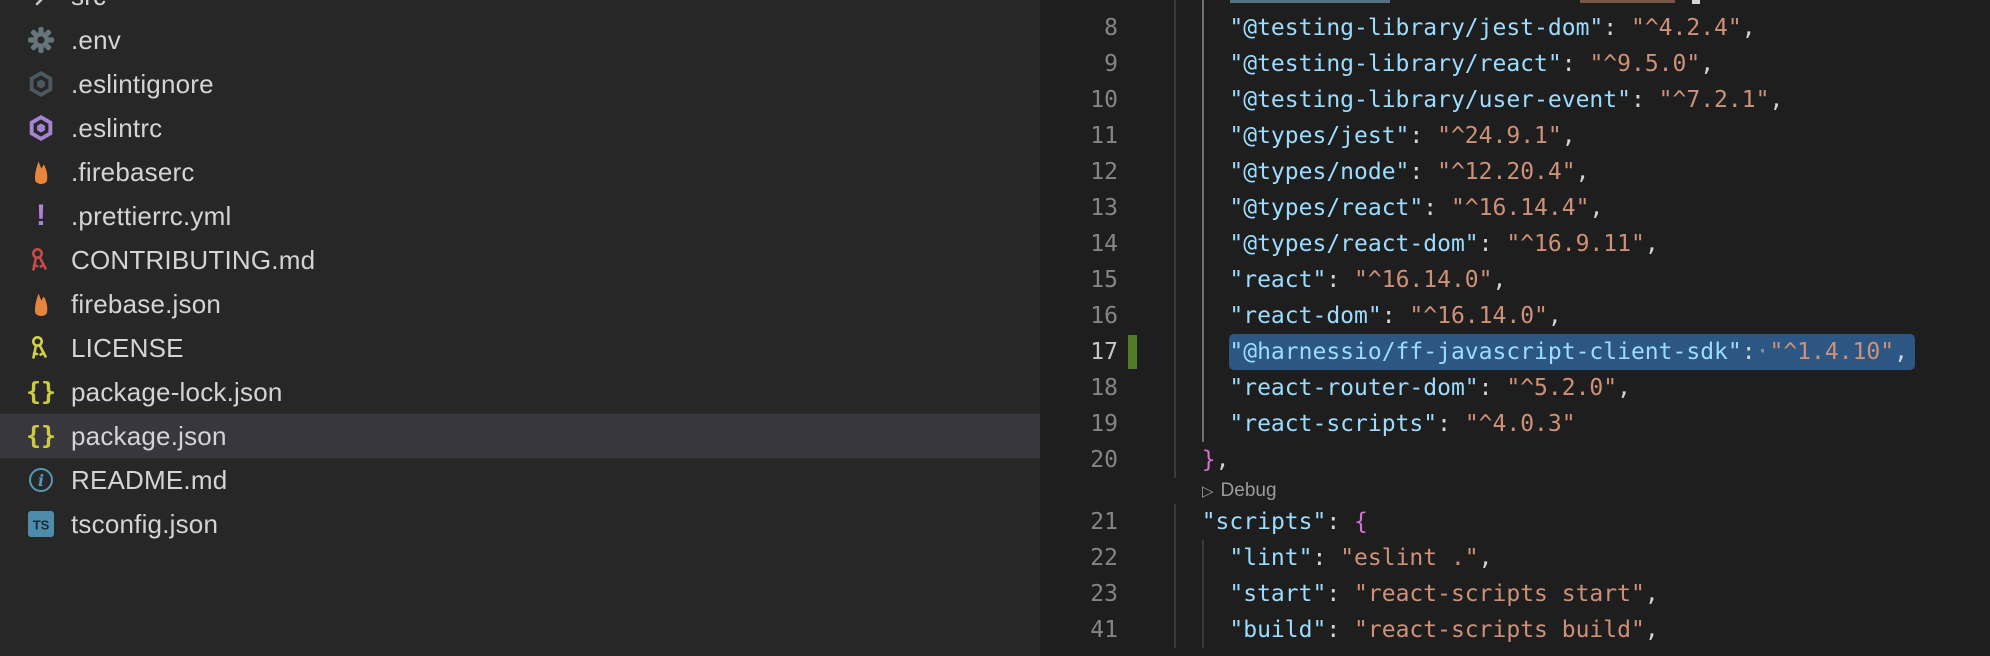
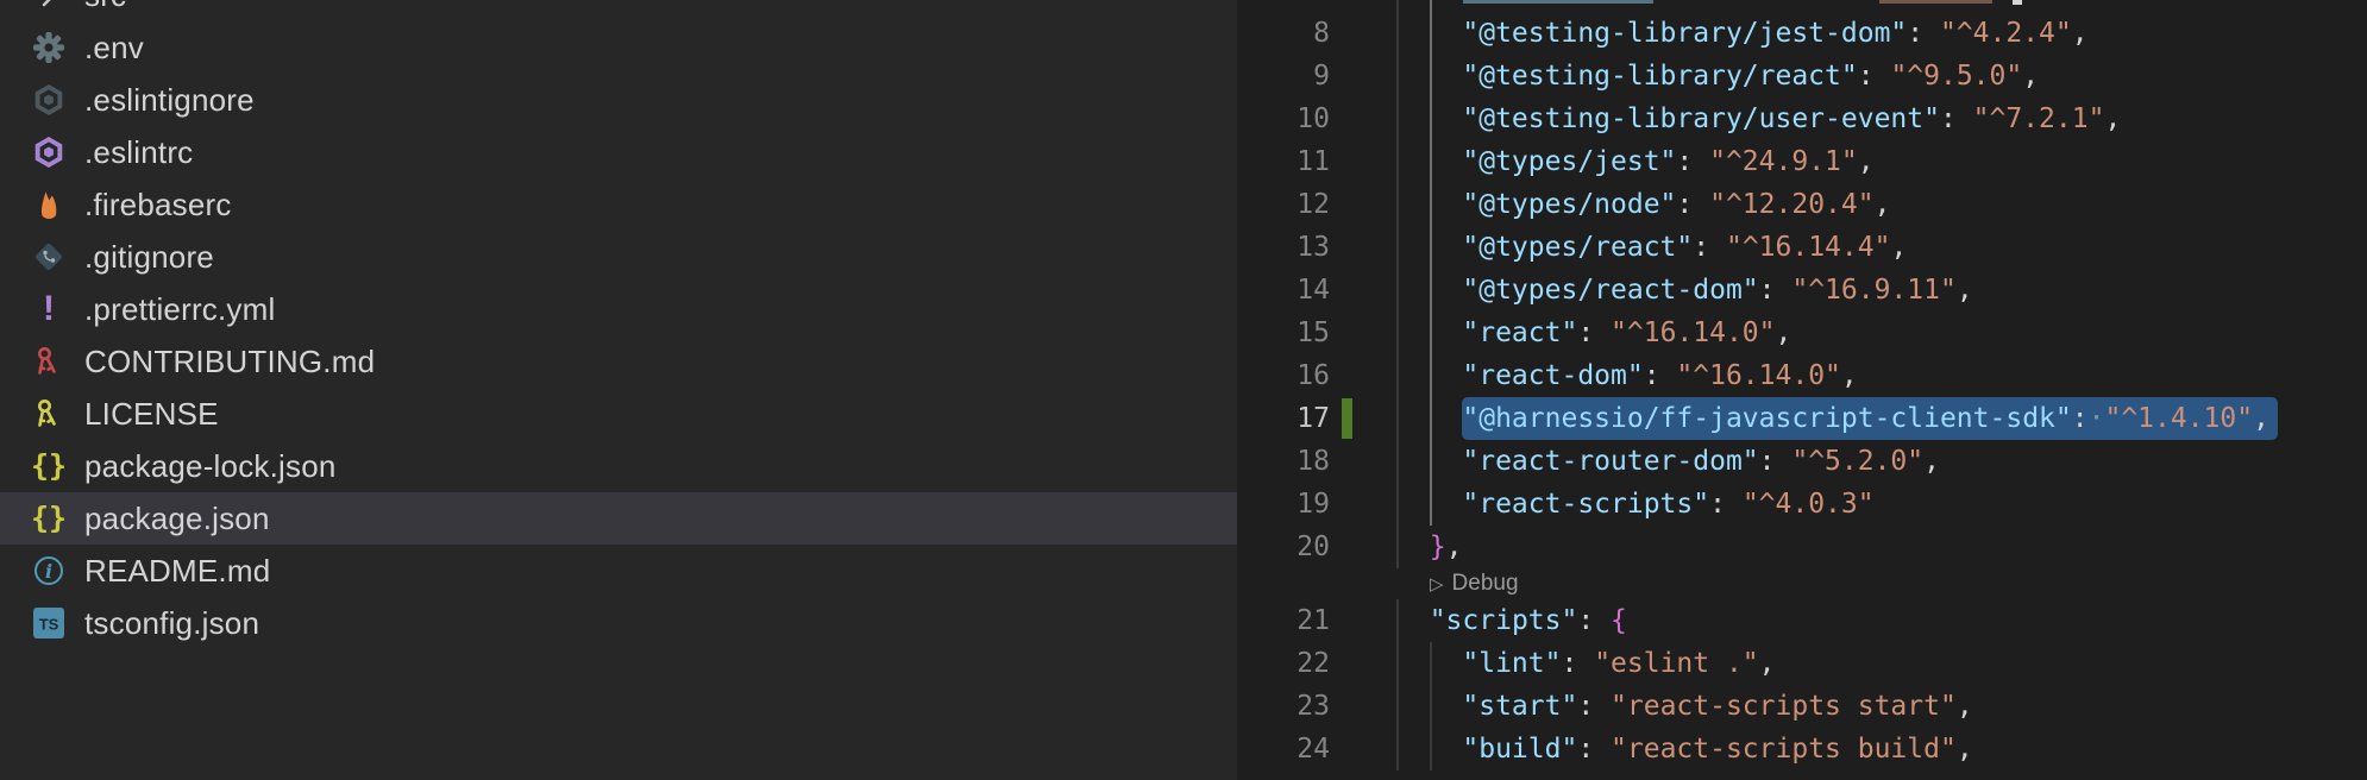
  .env
  .eslintignore
  .eslintrc
  .firebaserc
+ .gitignore
  !
  .prettierrc.yml
  CONTRIBUTING.md
- firebase.json
  LICENSE
  {}
  package-lock.json
  {}
  package.json
  i
  README.md
  TS
  tsconfig.json
  8
  "@testing-library/jest-dom": "^4.2.4",
  9
  "@testing-library/react": "^9.5.0",
  10
  "@testing-library/user-event": "^7.2.1",
  11
  "@types/jest": "^24.9.1",
  12
  "@types/node": "^12.20.4",
  13
  "@types/react": "^16.14.4",
  14
  "@types/react-dom": "^16.9.11",
  15
  "react": "^16.14.0",
  16
  "react-dom": "^16.14.0",
  17
  "@harnessio/ff-javascript-client-sdk":·"^1.4.10",
  18
  "react-router-dom": "^5.2.0",
  19
  "react-scripts": "^4.0.3"
  20
  },
  ▷
  Debug
  21
  "scripts": {
  22
  "lint": "eslint .",
  23
  "start": "react-scripts start",
- 41
+ 24
  "build": "react-scripts build",
